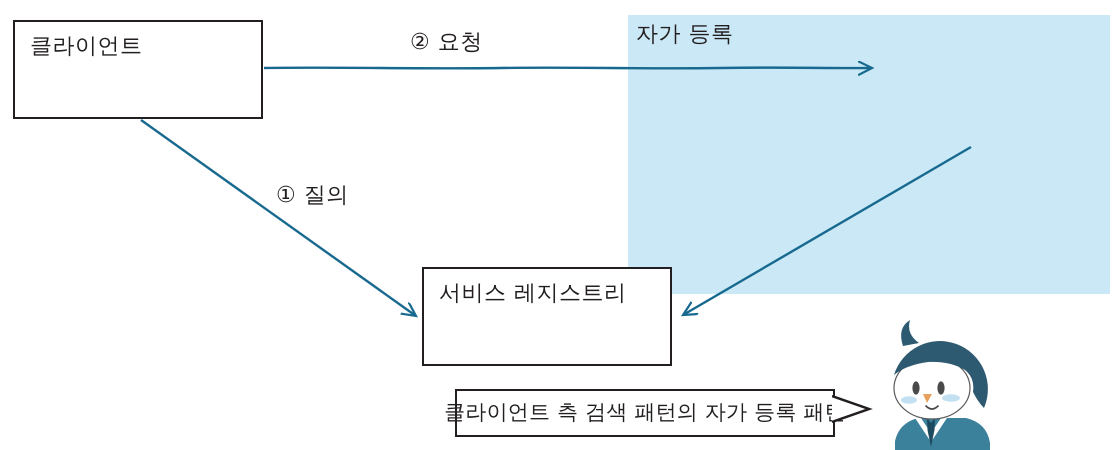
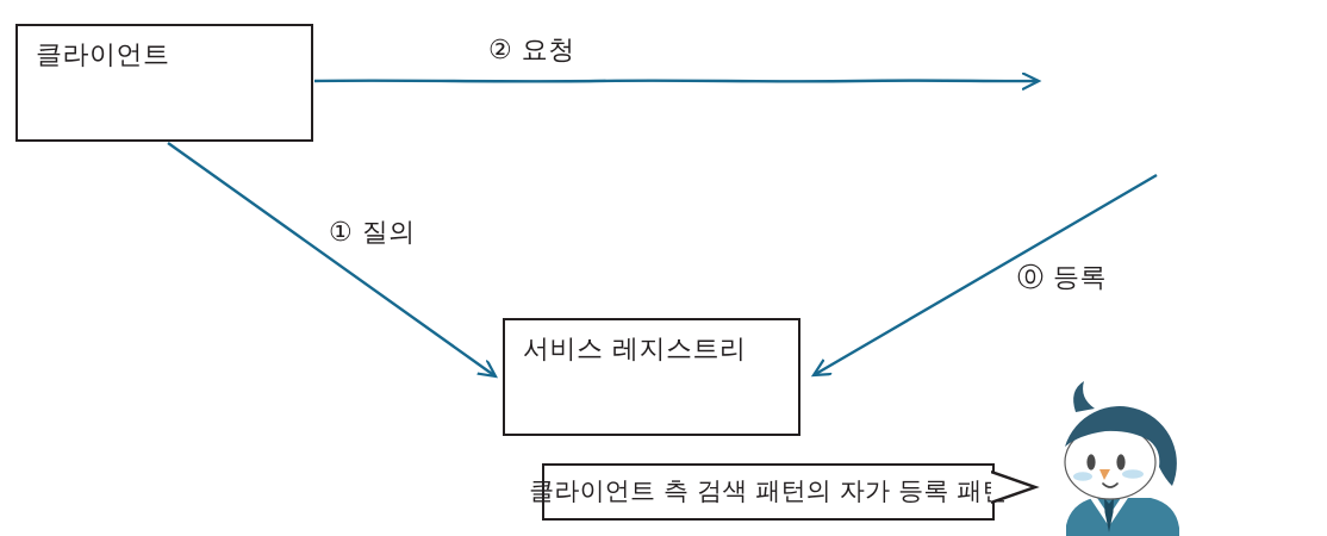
- 자가 등록
  클라이언트
  서비스 레지스트리
  ② 요청
  ① 질의
+ ⓪ 등록
  클라이언트 측 검색 패턴의 자가 등록 패
